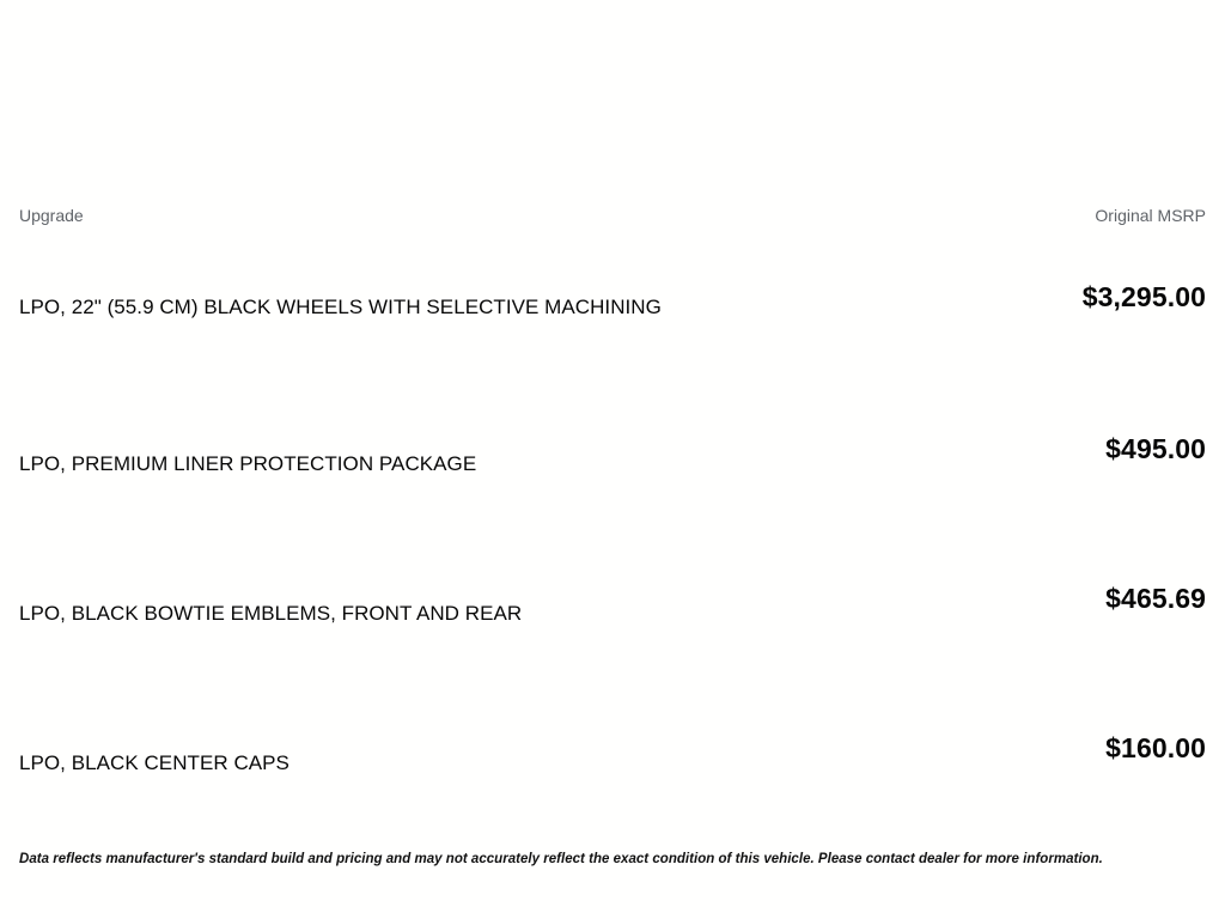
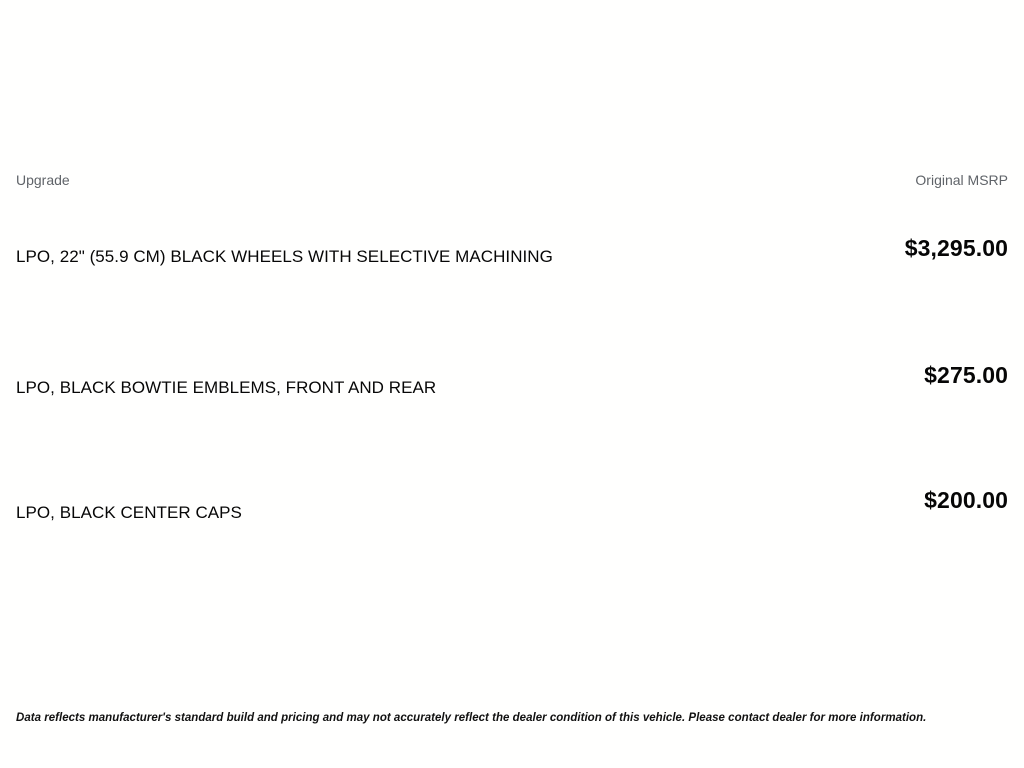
  Upgrade	Original MSRP
  LPO, 22" (55.9 CM) BLACK WHEELS WITH SELECTIVE MACHINING	$3,295.00
- LPO, PREMIUM LINER PROTECTION PACKAGE	$495.00
- LPO, BLACK BOWTIE EMBLEMS, FRONT AND REAR	$465.69
+ LPO, BLACK BOWTIE EMBLEMS, FRONT AND REAR	$275.00
- LPO, BLACK CENTER CAPS	$160.00
+ LPO, BLACK CENTER CAPS	$200.00
- Data reflects manufacturer's standard build and pricing and may not accurately reflect the exact condition of this vehicle. Please contact dealer for more information.
+ Data reflects manufacturer's standard build and pricing and may not accurately reflect the dealer condition of this vehicle. Please contact dealer for more information.
